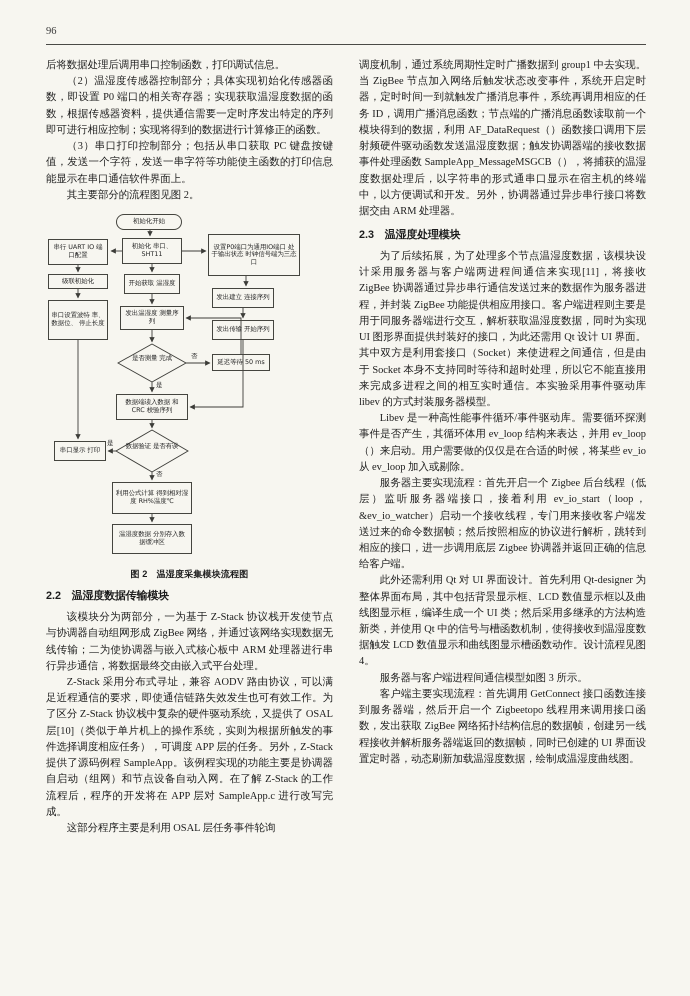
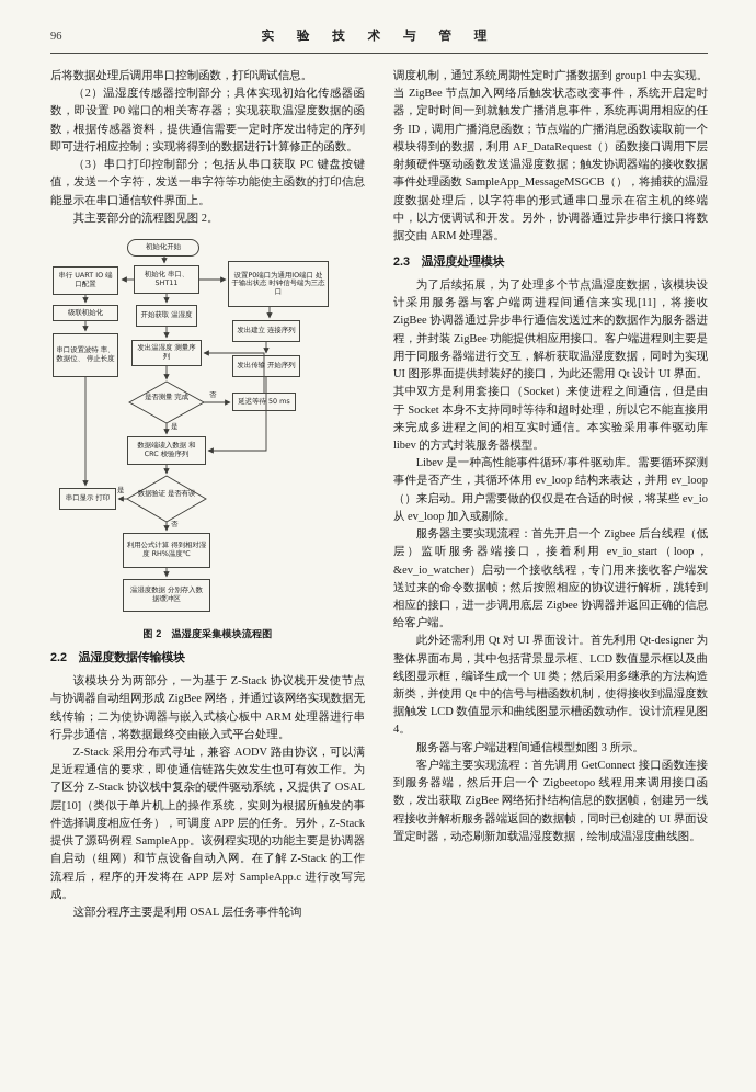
  96
+ 实 验 技 术 与 管 理
  后将数据处理后调用串口控制函数，打印调试信息。
  （2）温湿度传感器控制部分；具体实现初始化传感器函数，即设置 P0 端口的相关寄存器；实现获取温湿度数据的函数，根据传感器资料，提供通信需要一定时序发出特定的序列即可进行相应控制；实现将得到的数据进行计算修正的函数。
  （3）串口打印控制部分；包括从串口获取 PC 键盘按键值，发送一个字符，发送一串字符等功能使主函数的打印信息能显示在串口通信软件界面上。
  其主要部分的流程图见图 2。
  初始化开始
  串行 UART IO 端口配置
  初始化 串口、SHT11
  设置P0端口为通用IO端口 处于输出状态 时钟信号端为三态口
  级联初始化
  开始获取 温湿度
  发出建立 连接序列
  串口设置波特 率、数据位、 停止长度
  发出温湿度 测量序列
  发出传输 开始序列
  延迟等待 50 ms
  数据端读入数据 和 CRC 校验序列
  串口显示 打印
  利用公式计算 得到相对湿度 RH%温度℃
  温湿度数据 分别存入数 据缓冲区
  否
  是
  是
  否
  图 2 温湿度采集模块流程图
  2.2 温湿度数据传输模块
  该模块分为两部分，一为基于 Z-Stack 协议栈开发使节点与协调器自动组网形成 ZigBee 网络，并通过该网络实现数据无线传输；二为使协调器与嵌入式核心板中 ARM 处理器进行串行异步通信，将数据最终交由嵌入式平台处理。
  Z-Stack 采用分布式寻址，兼容 AODV 路由协议，可以满足近程通信的要求，即使通信链路失效发生也可有效工作。为了区分 Z-Stack 协议栈中复杂的硬件驱动系统，又提供了 OSAL 层[10]（类似于单片机上的操作系统，实则为根据所触发的事件选择调度相应任务），可调度 APP 层的任务。另外，Z-Stack 提供了源码例程 SampleApp。该例程实现的功能主要是协调器自启动（组网）和节点设备自动入网。在了解 Z-Stack 的工作流程后，程序的开发将在 APP 层对 SampleApp.c 进行改写完成。
  这部分程序主要是利用 OSAL 层任务事件轮询
  调度机制，通过系统周期性定时广播数据到 group1 中去实现。当 ZigBee 节点加入网络后触发状态改变事件，系统开启定时器，定时时间一到就触发广播消息事件，系统再调用相应的任务 ID，调用广播消息函数；节点端的广播消息函数读取前一个模块得到的数据，利用 AF_DataRequest（）函数接口调用下层射频硬件驱动函数发送温湿度数据；触发协调器端的接收数据事件处理函数 SampleApp_MessageMSGCB（），将捕获的温湿度数据处理后，以字符串的形式通串口显示在宿主机的终端中，以方便调试和开发。另外，协调器通过异步串行接口将数据交由 ARM 处理器。
  2.3 温湿度处理模块
  为了后续拓展，为了处理多个节点温湿度数据，该模块设计采用服务器与客户端两进程间通信来实现[11]，将接收 ZigBee 协调器通过异步串行通信发送过来的数据作为服务器进程，并封装 ZigBee 功能提供相应用接口。客户端进程则主要是用于同服务器端进行交互，解析获取温湿度数据，同时为实现 UI 图形界面提供封装好的接口，为此还需用 Qt 设计 UI 界面。其中双方是利用套接口（Socket）来使进程之间通信，但是由于 Socket 本身不支持同时等待和超时处理，所以它不能直接用来完成多进程之间的相互实时通信。本实验采用事件驱动库 libev 的方式封装服务器模型。
  Libev 是一种高性能事件循环/事件驱动库。需要循环探测事件是否产生，其循环体用 ev_loop 结构来表达，并用 ev_loop（）来启动。用户需要做的仅仅是在合适的时候，将某些 ev_io 从 ev_loop 加入或剔除。
  服务器主要实现流程：首先开启一个 Zigbee 后台线程（低层）监听服务器端接口，接着利用 ev_io_start（loop，&ev_io_watcher）启动一个接收线程，专门用来接收客户端发送过来的命令数据帧；然后按照相应的协议进行解析，跳转到相应的接口，进一步调用底层 Zigbee 协调器并返回正确的信息给客户端。
  此外还需利用 Qt 对 UI 界面设计。首先利用 Qt-designer 为整体界面布局，其中包括背景显示框、LCD 数值显示框以及曲线图显示框，编译生成一个 UI 类；然后采用多继承的方法构造新类，并使用 Qt 中的信号与槽函数机制，使得接收到温湿度数据触发 LCD 数值显示和曲线图显示槽函数动作。设计流程见图 4。
  服务器与客户端进程间通信模型如图 3 所示。
  客户端主要实现流程：首先调用 GetConnect 接口函数连接到服务器端，然后开启一个 Zigbeetopo 线程用来调用接口函数，发出获取 ZigBee 网络拓扑结构信息的数据帧，创建另一线程接收并解析服务器端返回的数据帧，同时已创建的 UI 界面设置定时器，动态刷新加载温湿度数据，绘制成温湿度曲线图。
